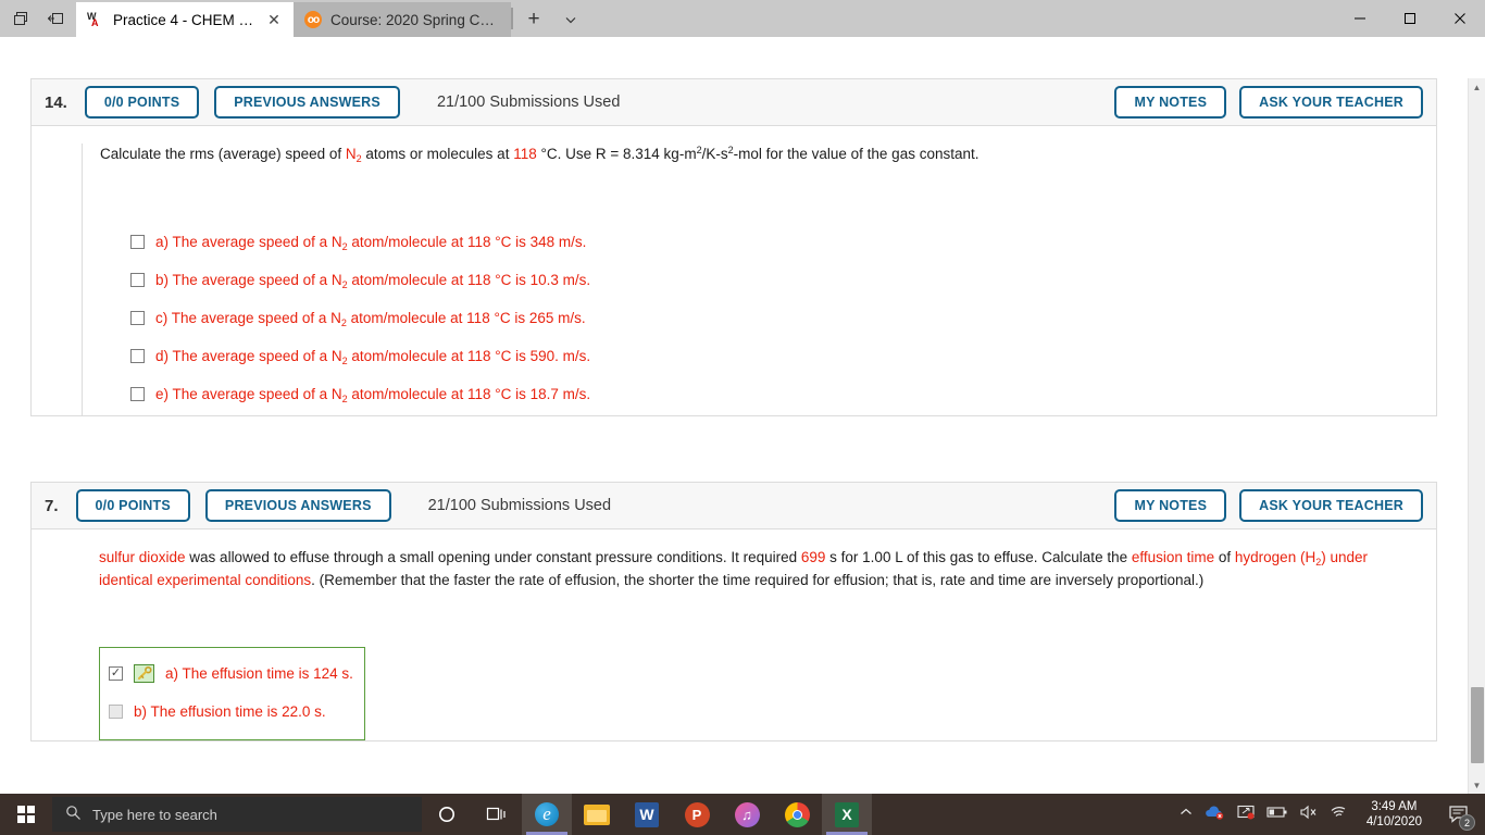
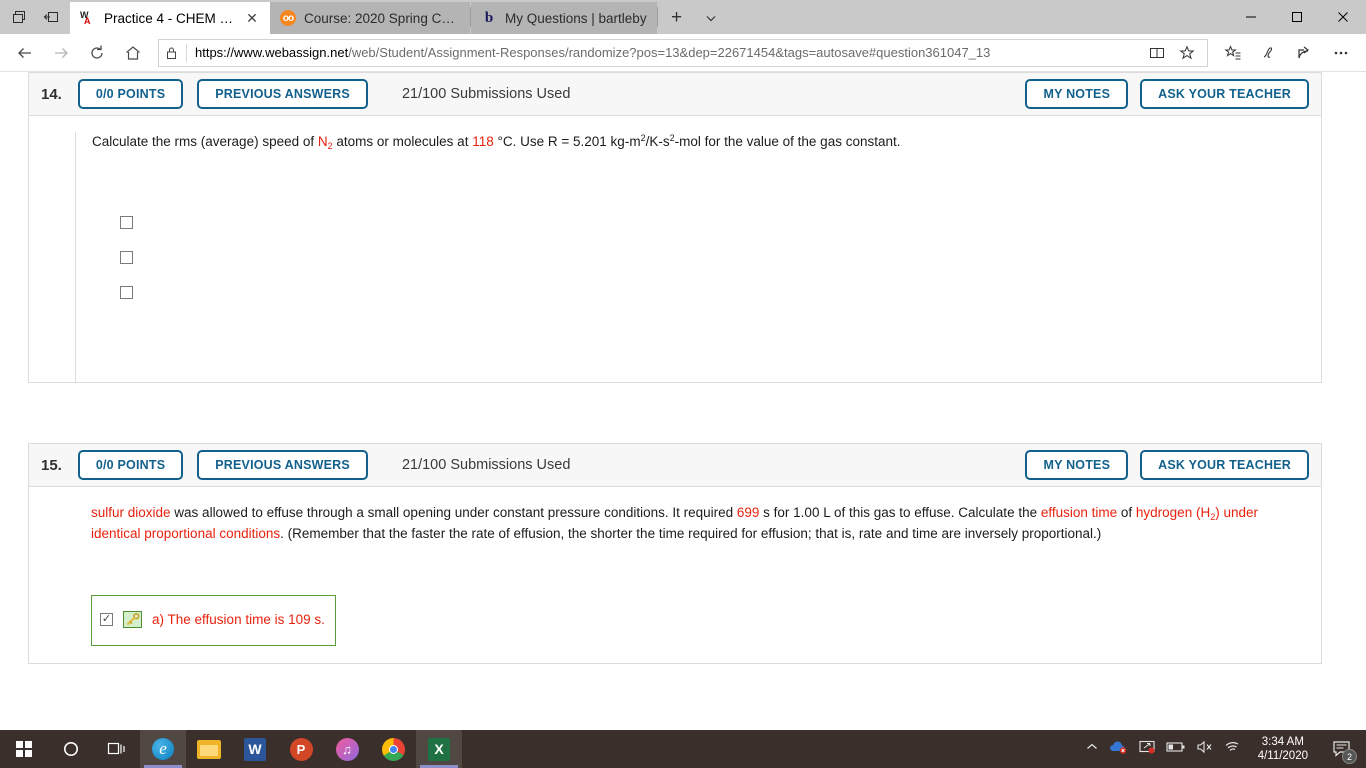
  W
  A
  Practice 4 - CHEM 12
  ✕
  oo
  Course: 2020 Spring CHE
+ b
+ My Questions | bartleby
  +
+ https://www.webassign.net/web/Student/Assignment-Responses/randomize?pos=13&dep=22671454&tags=autosave#question361047_13
  14.
  0/0 POINTS
  PREVIOUS ANSWERS
  21/100 Submissions Used
  MY NOTES
  ASK YOUR TEACHER
- Calculate the rms (average) speed of N2 atoms or molecules at 118 °C. Use R = 8.314 kg-m2/K-s2-mol for the value of the gas constant.
+ Calculate the rms (average) speed of N2 atoms or molecules at 118 °C. Use R = 5.201 kg-m2/K-s2-mol for the value of the gas constant.
- a) The average speed of a N2 atom/molecule at 118 °C is 348 m/s.
- b) The average speed of a N2 atom/molecule at 118 °C is 10.3 m/s.
- c) The average speed of a N2 atom/molecule at 118 °C is 265 m/s.
- d) The average speed of a N2 atom/molecule at 118 °C is 590. m/s.
- e) The average speed of a N2 atom/molecule at 118 °C is 18.7 m/s.
- 7.
+ 15.
  0/0 POINTS
  PREVIOUS ANSWERS
  21/100 Submissions Used
  MY NOTES
  ASK YOUR TEACHER
- sulfur dioxide was allowed to effuse through a small opening under constant pressure conditions. It required 699 s for 1.00 L of this gas to effuse. Calculate the effusion time of hydrogen (H2) under identical experimental conditions. (Remember that the faster the rate of effusion, the shorter the time required for effusion; that is, rate and time are inversely proportional.)
+ sulfur dioxide was allowed to effuse through a small opening under constant pressure conditions. It required 699 s for 1.00 L of this gas to effuse. Calculate the effusion time of hydrogen (H2) under identical proportional conditions. (Remember that the faster the rate of effusion, the shorter the time required for effusion; that is, rate and time are inversely proportional.)
- a) The effusion time is 124 s.
+ a) The effusion time is 109 s.
- b) The effusion time is 22.0 s.
- ▲
- ▼
- Type here to search
  e
  W
  P
  ♫
  X
- 3:49 AM
+ 3:34 AM
- 4/10/2020
+ 4/11/2020
  2
